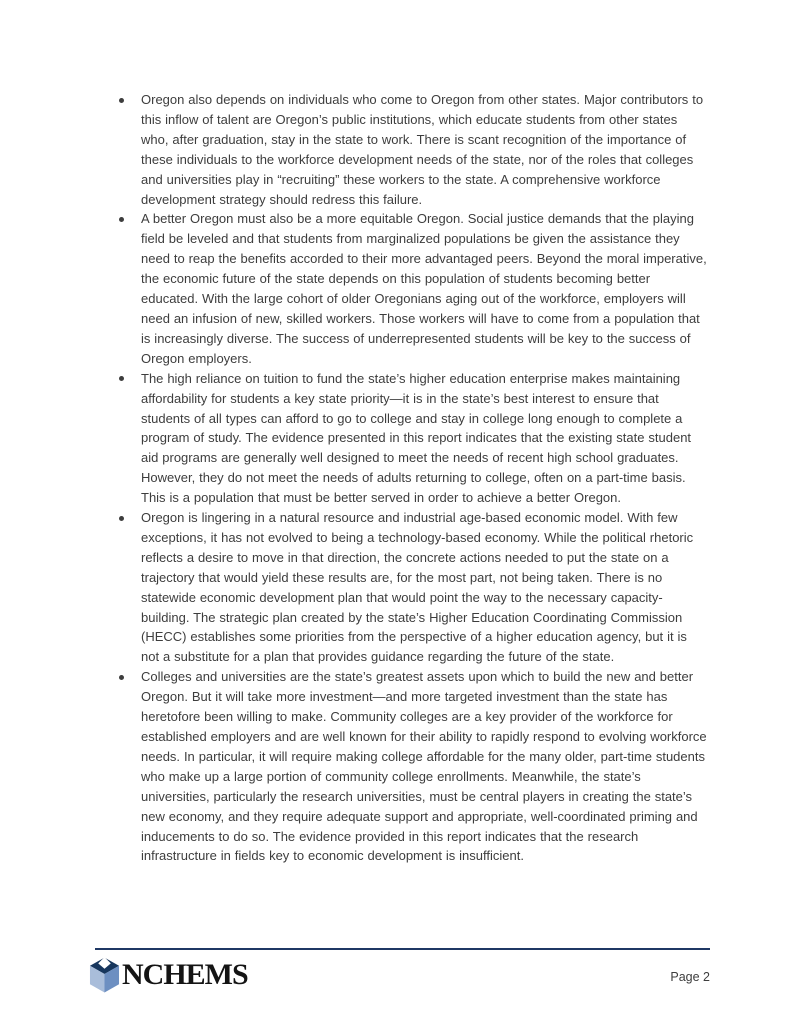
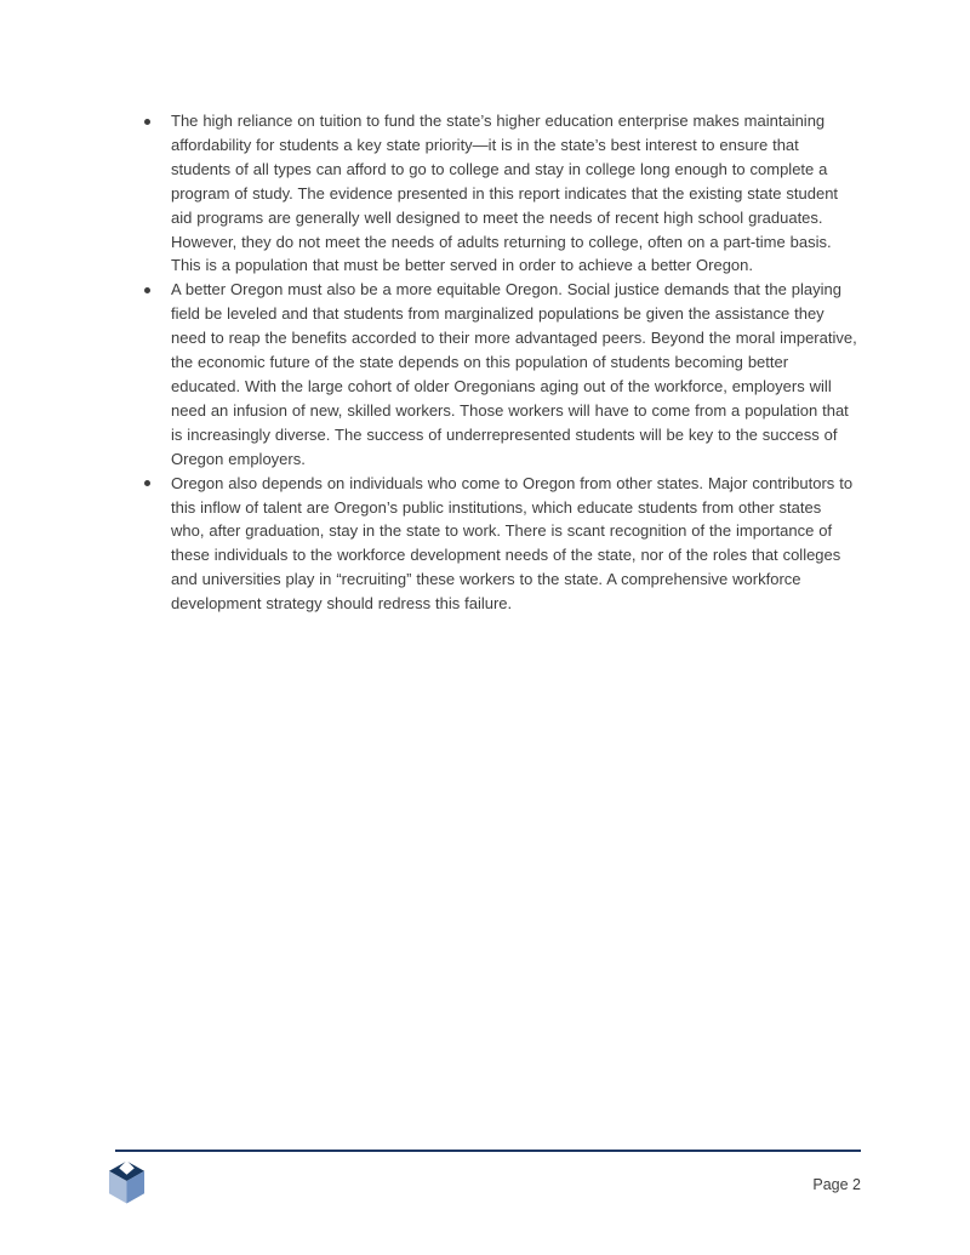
- Oregon also depends on individuals who come to Oregon from other states. Major contributors to this inflow of talent are Oregon’s public institutions, which educate students from other states who, after graduation, stay in the state to work. There is scant recognition of the importance of these individuals to the workforce development needs of the state, nor of the roles that colleges and universities play in “recruiting” these workers to the state. A comprehensive workforce development strategy should redress this failure.
+ The high reliance on tuition to fund the state’s higher education enterprise makes maintaining affordability for students a key state priority—it is in the state’s best interest to ensure that students of all types can afford to go to college and stay in college long enough to complete a program of study. The evidence presented in this report indicates that the existing state student aid programs are generally well designed to meet the needs of recent high school graduates. However, they do not meet the needs of adults returning to college, often on a part-time basis. This is a population that must be better served in order to achieve a better Oregon.
  A better Oregon must also be a more equitable Oregon. Social justice demands that the playing field be leveled and that students from marginalized populations be given the assistance they need to reap the benefits accorded to their more advantaged peers. Beyond the moral imperative, the economic future of the state depends on this population of students becoming better educated. With the large cohort of older Oregonians aging out of the workforce, employers will need an infusion of new, skilled workers. Those workers will have to come from a population that is increasingly diverse. The success of underrepresented students will be key to the success of Oregon employers.
- The high reliance on tuition to fund the state’s higher education enterprise makes maintaining affordability for students a key state priority—it is in the state’s best interest to ensure that students of all types can afford to go to college and stay in college long enough to complete a program of study. The evidence presented in this report indicates that the existing state student aid programs are generally well designed to meet the needs of recent high school graduates. However, they do not meet the needs of adults returning to college, often on a part-time basis. This is a population that must be better served in order to achieve a better Oregon.
+ Oregon also depends on individuals who come to Oregon from other states. Major contributors to this inflow of talent are Oregon’s public institutions, which educate students from other states who, after graduation, stay in the state to work. There is scant recognition of the importance of these individuals to the workforce development needs of the state, nor of the roles that colleges and universities play in “recruiting” these workers to the state. A comprehensive workforce development strategy should redress this failure.
- Oregon is lingering in a natural resource and industrial age-based economic model. With few exceptions, it has not evolved to being a technology-based economy. While the political rhetoric reflects a desire to move in that direction, the concrete actions needed to put the state on a trajectory that would yield these results are, for the most part, not being taken. There is no statewide economic development plan that would point the way to the necessary capacity-building. The strategic plan created by the state’s Higher Education Coordinating Commission (HECC) establishes some priorities from the perspective of a higher education agency, but it is not a substitute for a plan that provides guidance regarding the future of the state.
- Colleges and universities are the state’s greatest assets upon which to build the new and better Oregon. But it will take more investment—and more targeted investment than the state has heretofore been willing to make. Community colleges are a key provider of the workforce for established employers and are well known for their ability to rapidly respond to evolving workforce needs. In particular, it will require making college affordable for the many older, part-time students who make up a large portion of community college enrollments. Meanwhile, the state’s universities, particularly the research universities, must be central players in creating the state’s new economy, and they require adequate support and appropriate, well-coordinated priming and inducements to do so. The evidence provided in this report indicates that the research infrastructure in fields key to economic development is insufficient.
- NCHEMS
  Page 2
